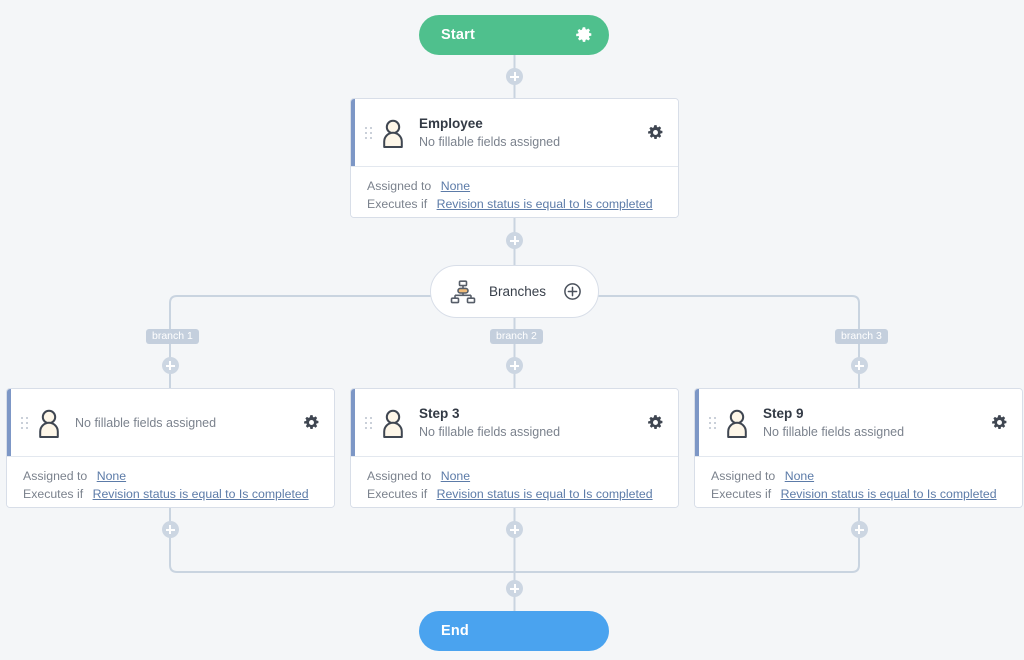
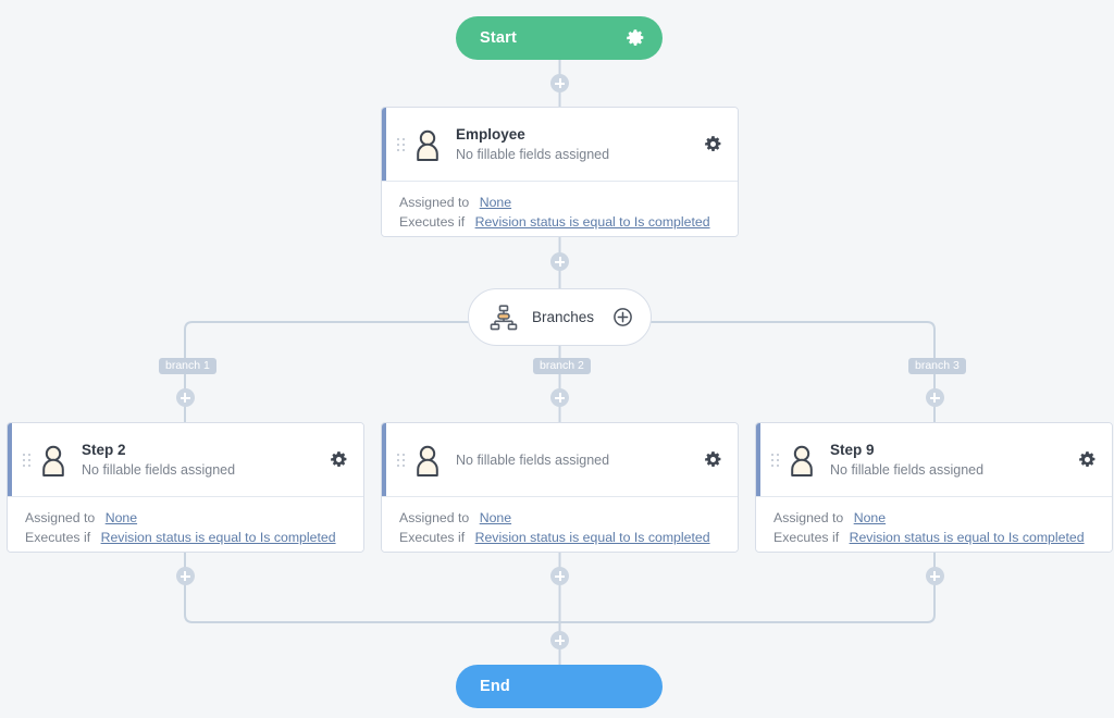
  Start
  Employee
  No fillable fields assigned
  Assigned to None
  Executes if Revision status is equal to Is completed
  Branches
  branch 1
  branch 2
  branch 3
+ Step 2
  No fillable fields assigned
  Assigned to None
  Executes if Revision status is equal to Is completed
- Step 3
  No fillable fields assigned
  Assigned to None
  Executes if Revision status is equal to Is completed
  Step 9
  No fillable fields assigned
  Assigned to None
  Executes if Revision status is equal to Is completed
  End
